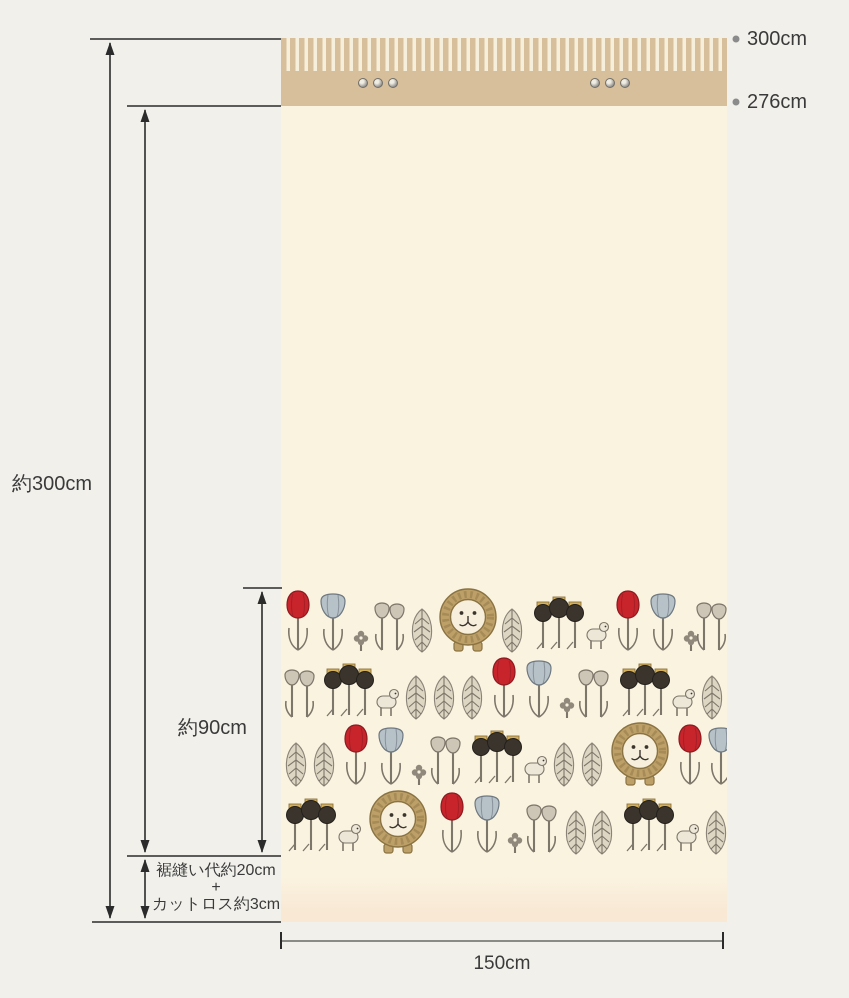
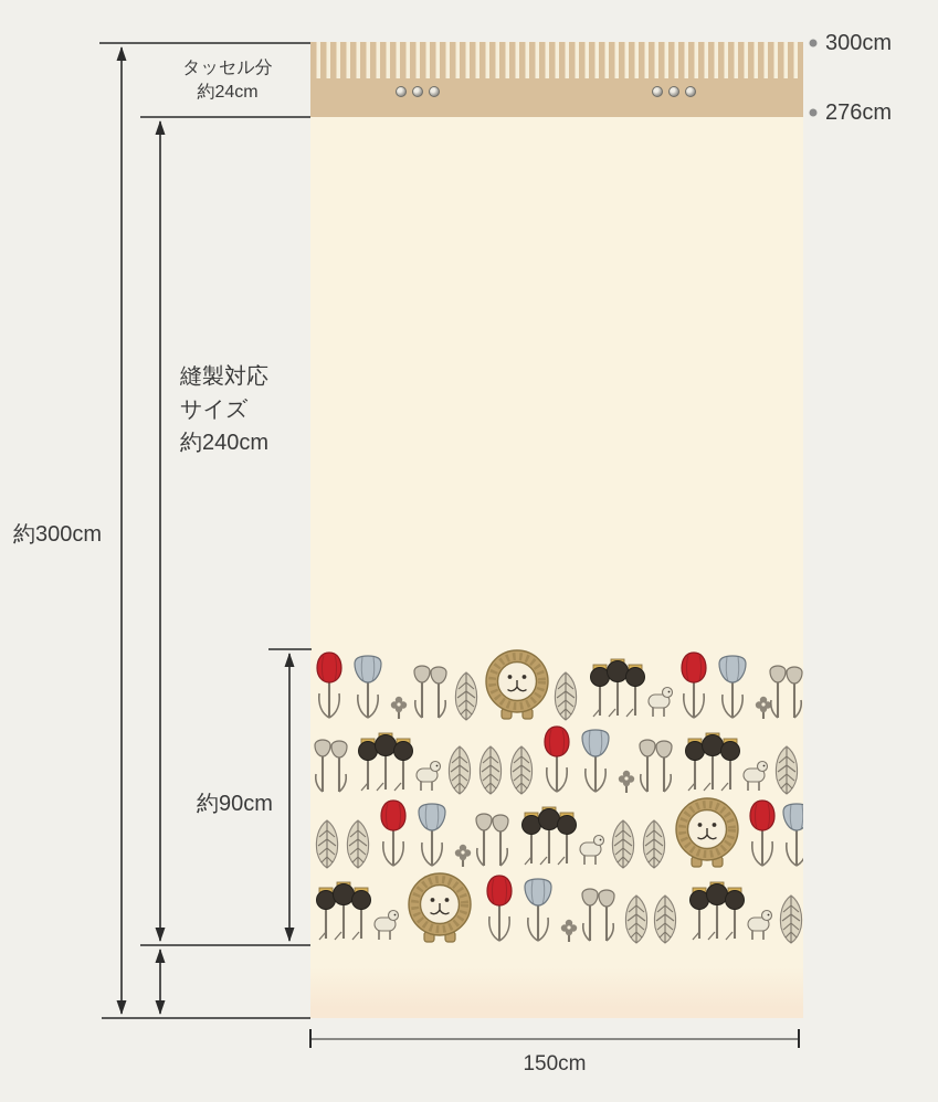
+ タッセル分
+ 約24cm
+ 縫製対応
+ サイズ
+ 約240cm
  約300cm
  約90cm
- 裾縫い代約20cm
- +
- カットロス約3cm
  300cm
  276cm
  150cm
